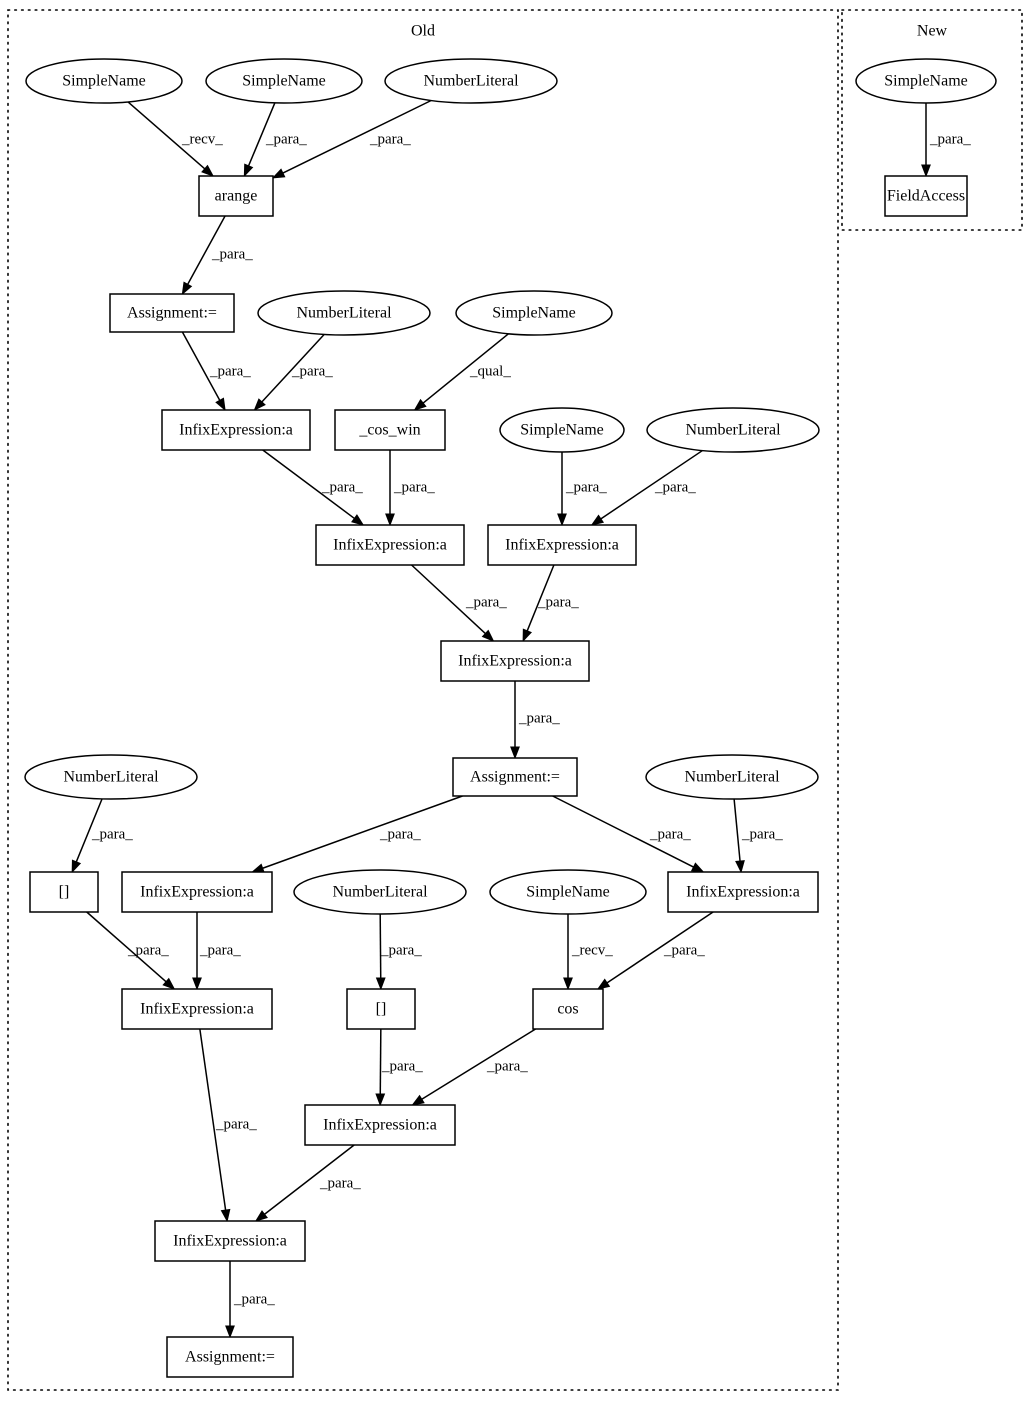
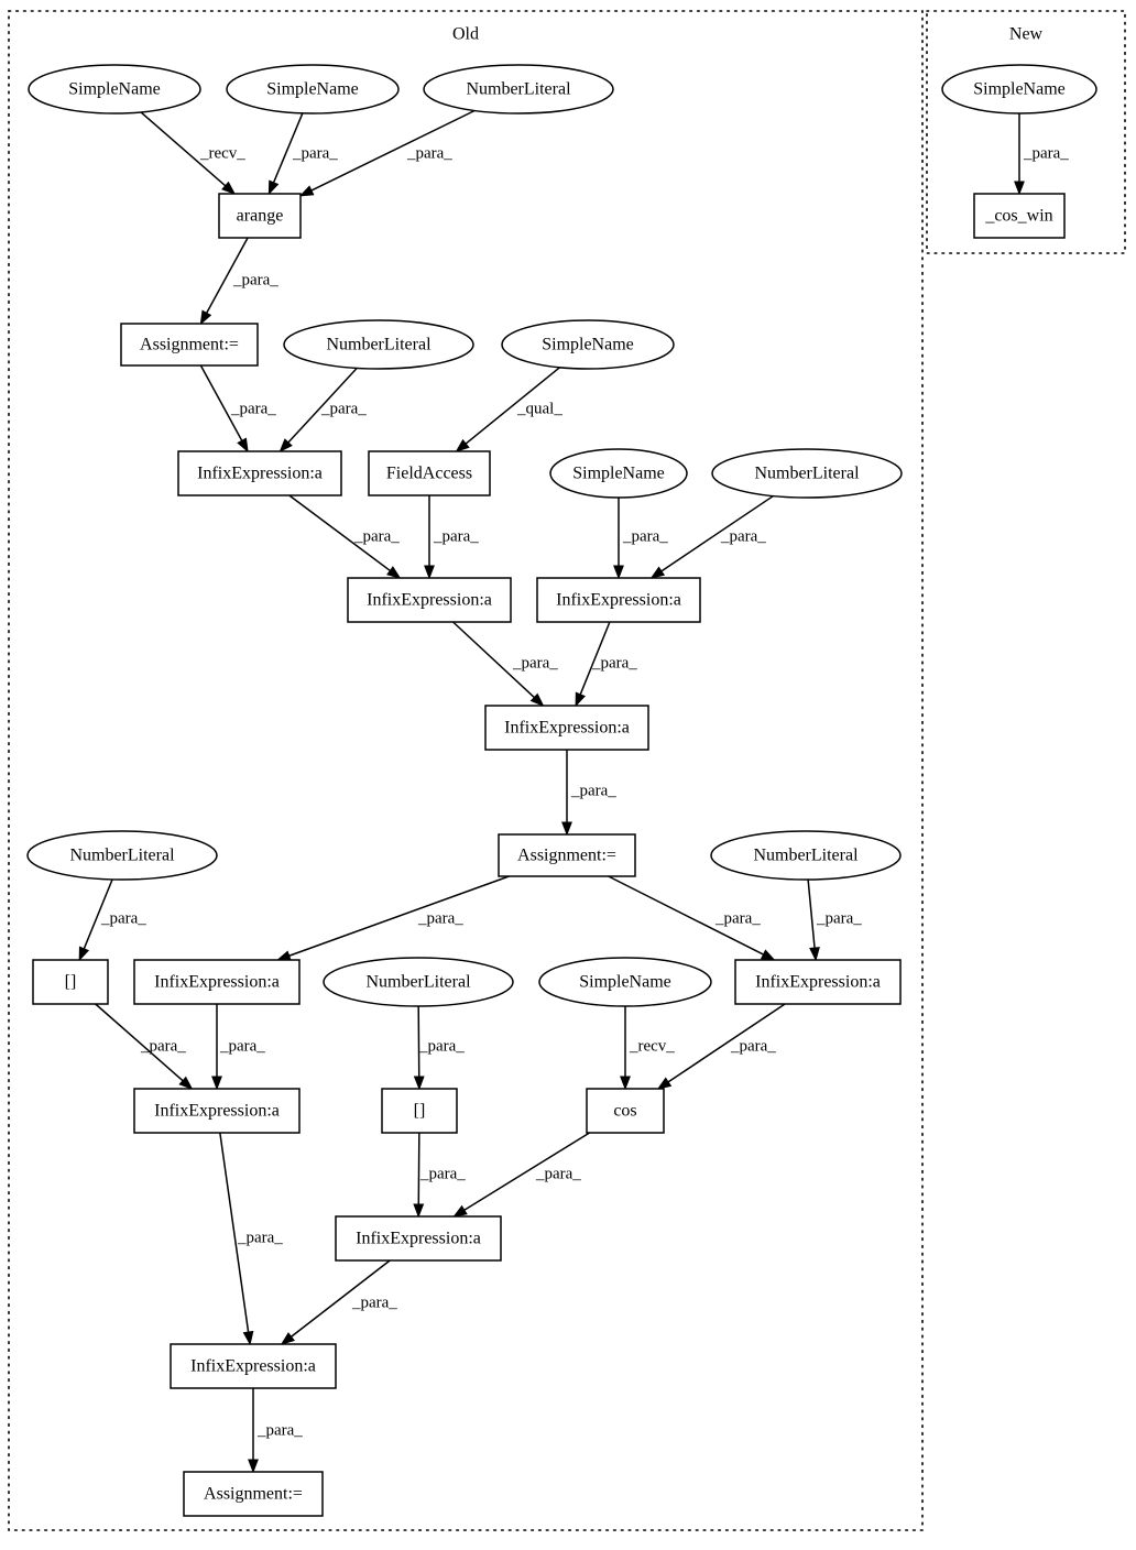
  Old
  New
  _recv_
  _para_
  _para_
  _para_
  _para_
  _para_
  _qual_
  _para_
  _para_
  _para_
  _para_
  _para_
  _para_
  _para_
  _para_
  _para_
  _para_
  _para_
  _para_
  _para_
  _para_
  _recv_
  _para_
  _para_
  _para_
  _para_
  _para_
  _para_
  _para_
  SimpleName
  SimpleName
  NumberLiteral
  arange
  Assignment:=
  NumberLiteral
  SimpleName
  InfixExpression:a
- _cos_win
+ FieldAccess
  SimpleName
  NumberLiteral
  InfixExpression:a
  InfixExpression:a
  InfixExpression:a
  Assignment:=
  NumberLiteral
  NumberLiteral
  []
  InfixExpression:a
  NumberLiteral
  SimpleName
  InfixExpression:a
  InfixExpression:a
  []
  cos
  InfixExpression:a
  InfixExpression:a
  Assignment:=
  SimpleName
- FieldAccess
+ _cos_win
